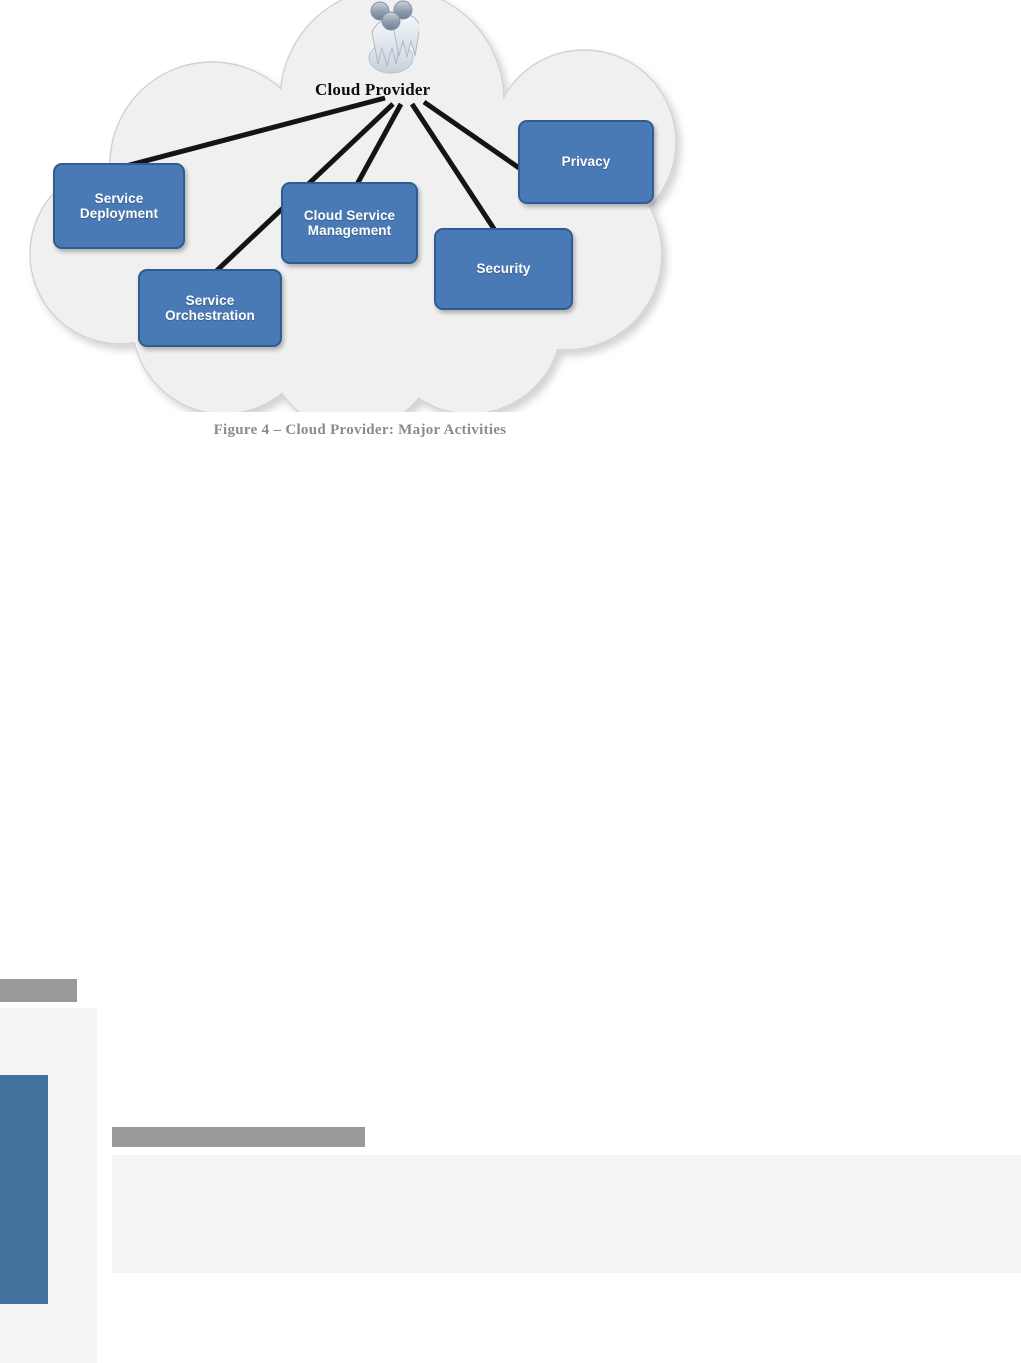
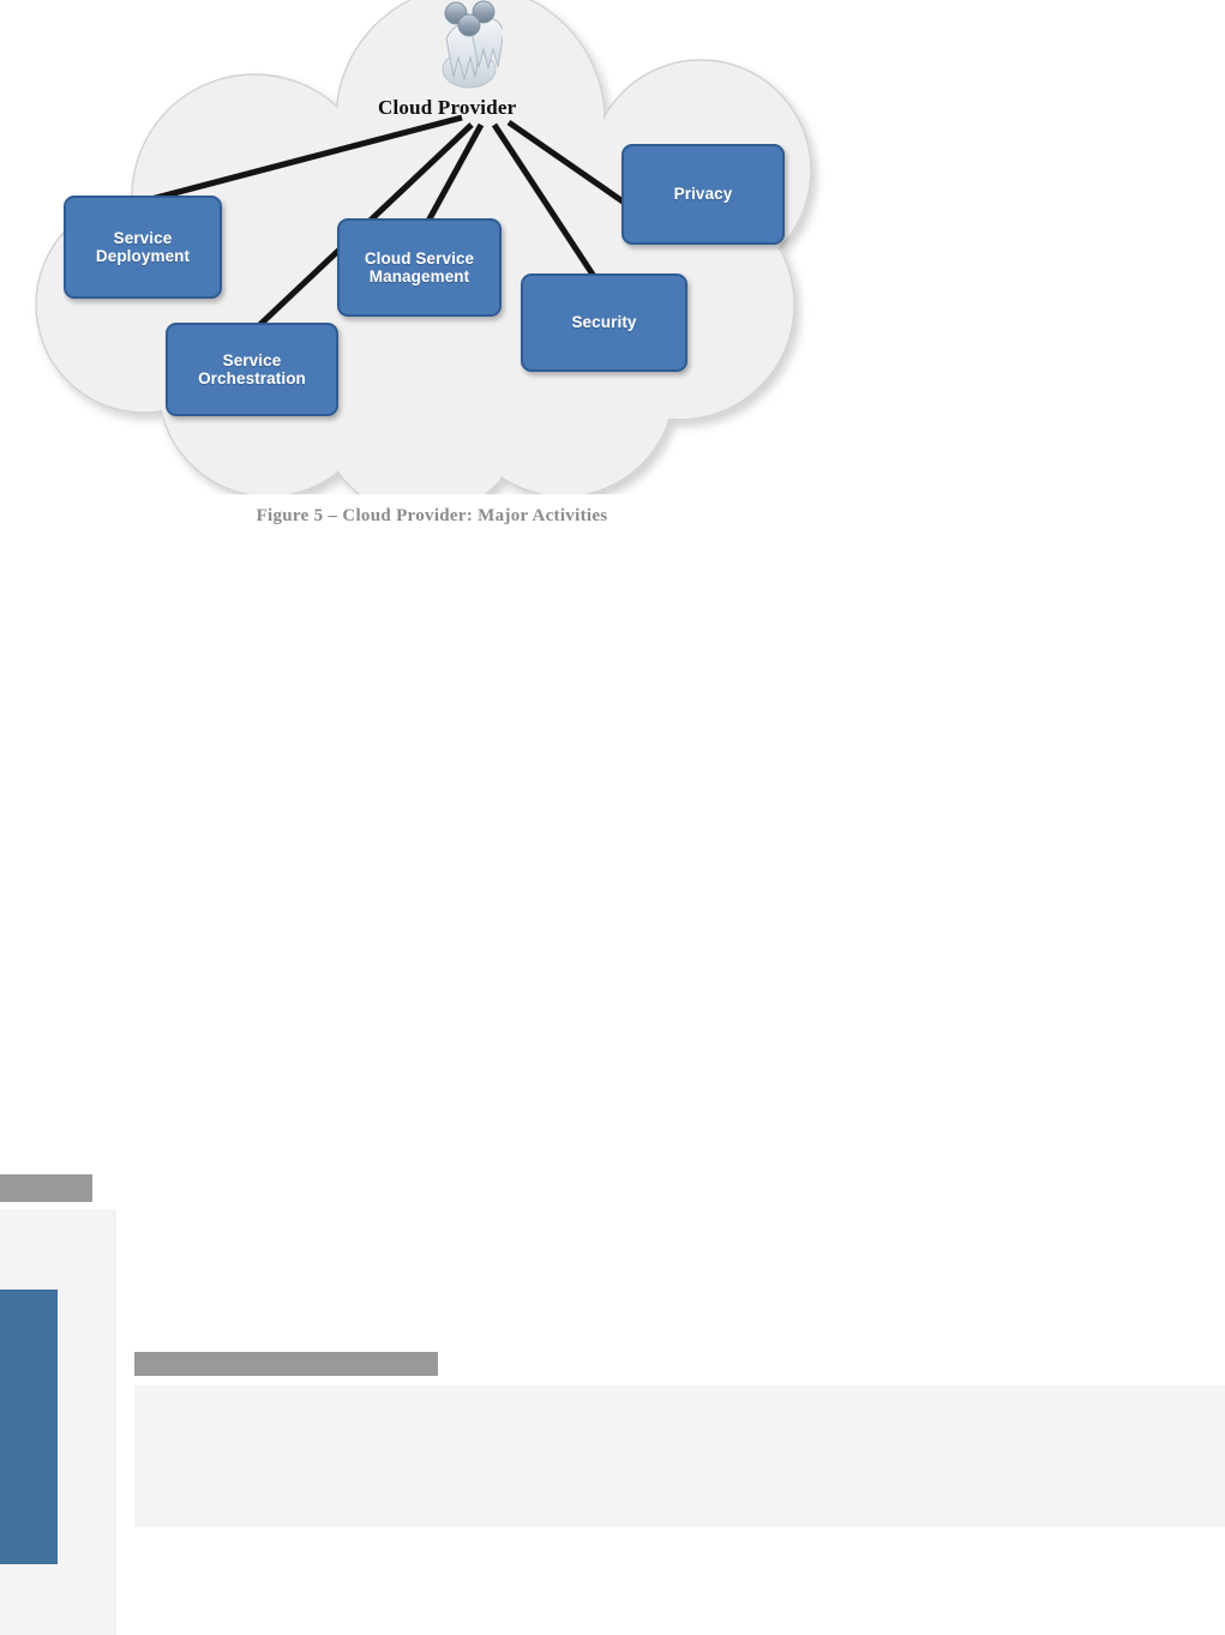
  Cloud Provider
  Service
  Deployment
  Service
  Orchestration
  Cloud Service
  Management
  Security
  Privacy
- Figure 4 – Cloud Provider: Major Activities
+ Figure 5 – Cloud Provider: Major Activities
